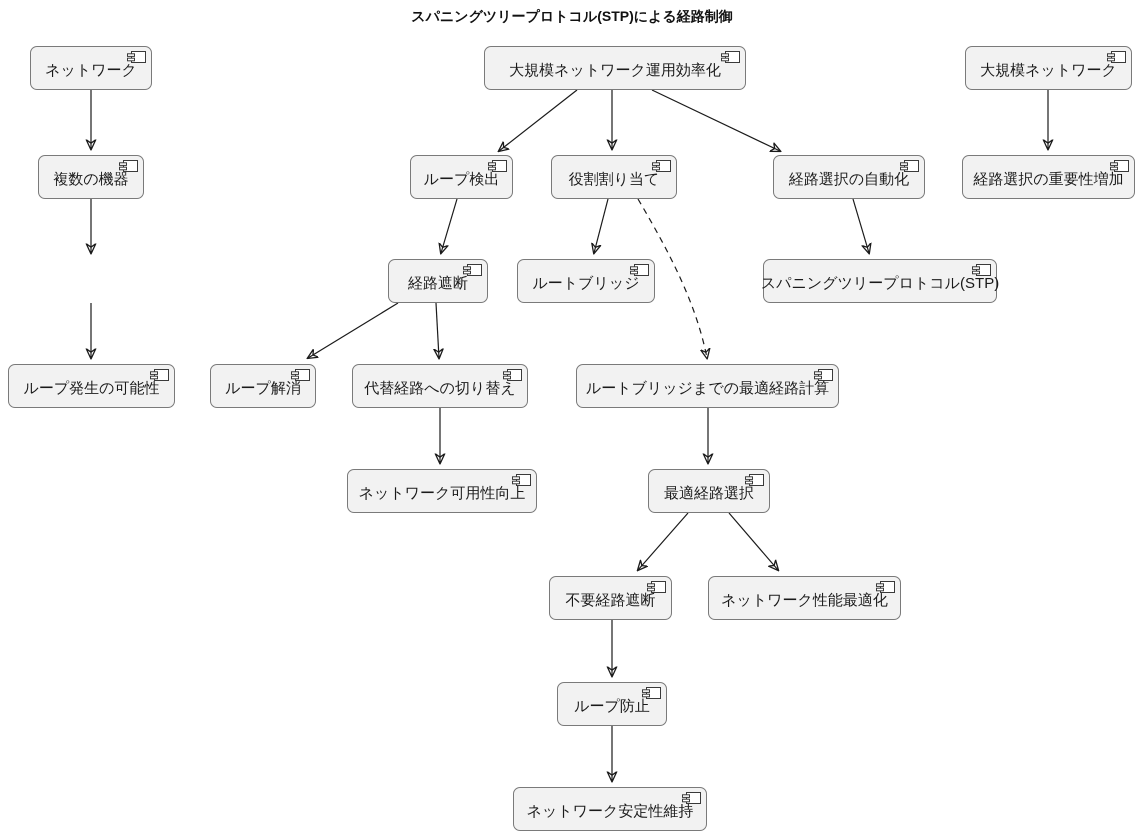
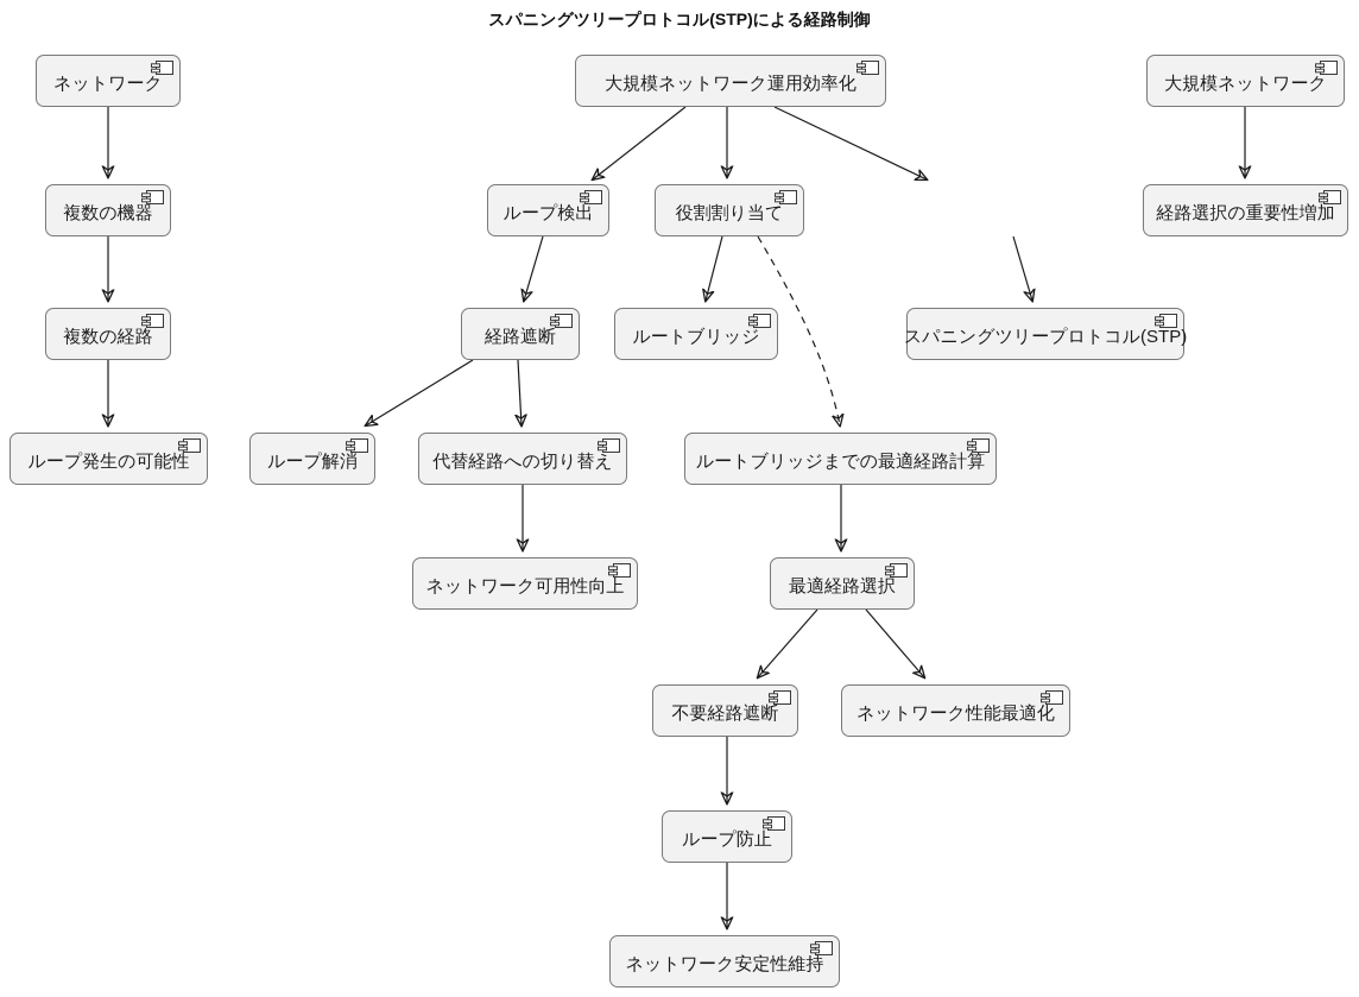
  スパニングツリープロトコル(STP)による経路制御
  ネットワーク
  大規模ネットワーク運用効率化
  大規模ネットワーク
  複数の機器
  ループ検出
  役割割り当て
- 経路選択の自動化
  経路選択の重要性増加
+ 複数の経路
  経路遮断
  ルートブリッジ
  スパニングツリープロトコル(STP)
  ループ発生の可能性
  ループ解消
  代替経路への切り替え
  ルートブリッジまでの最適経路計算
  ネットワーク可用性向上
  最適経路選択
  不要経路遮断
  ネットワーク性能最適化
  ループ防止
  ネットワーク安定性維持
